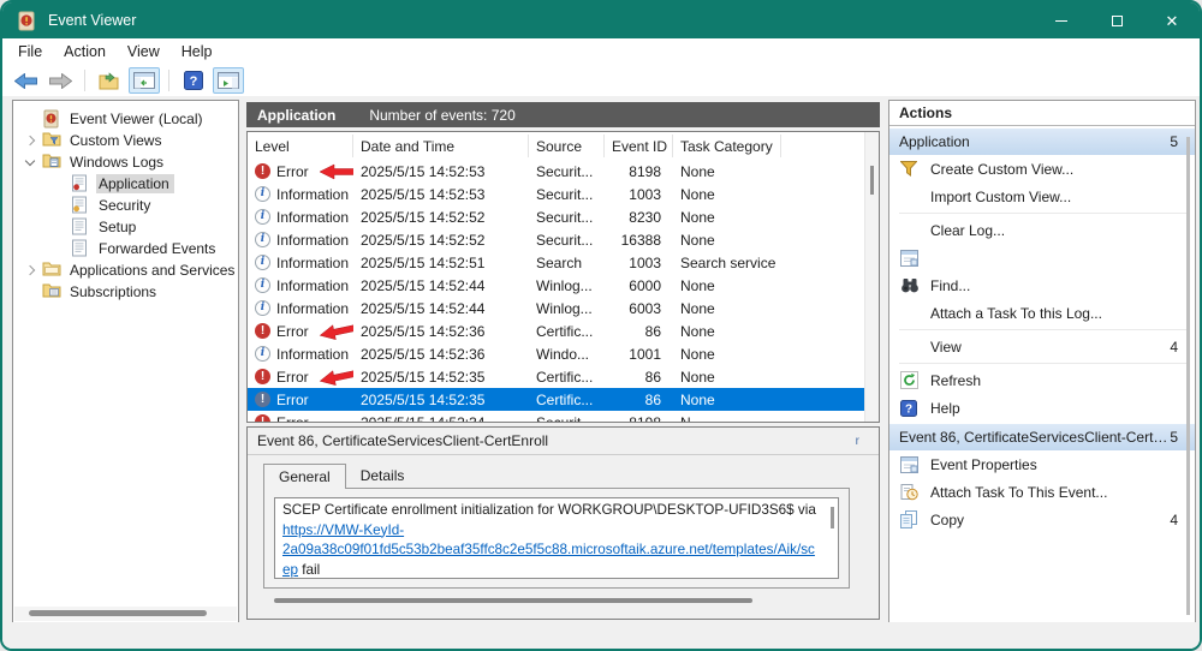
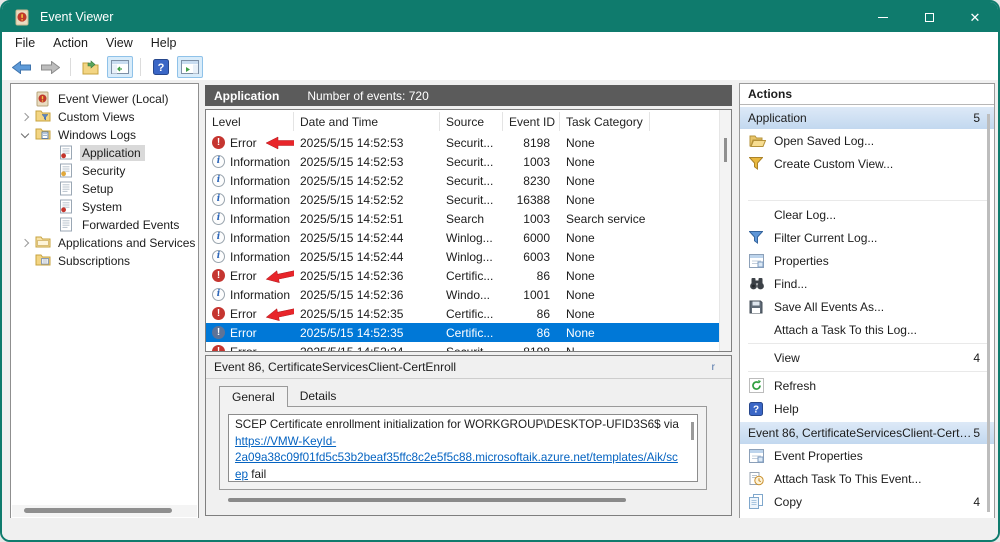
  Event Viewer
  ✕
  File
  Action
  View
  Help
  ?
  Event Viewer (Local)
  Custom Views
  Windows Logs
  Application
  Security
  Setup
+ System
  Forwarded Events
  Applications and Services
  Subscriptions
  Application
  Number of events: 720
  Level
  Date and Time
  Source
  Event ID
  Task Category
  Error
  2025/5/15 14:52:53
  Securit...
  8198
  None
  Information
  2025/5/15 14:52:53
  Securit...
  1003
  None
  Information
  2025/5/15 14:52:52
  Securit...
  8230
  None
  Information
  2025/5/15 14:52:52
  Securit...
  16388
  None
  Information
  2025/5/15 14:52:51
  Search
  1003
  Search service
  Information
  2025/5/15 14:52:44
  Winlog...
  6000
  None
  Information
  2025/5/15 14:52:44
  Winlog...
  6003
  None
  Error
  2025/5/15 14:52:36
  Certific...
  86
  None
  Information
  2025/5/15 14:52:36
  Windo...
  1001
  None
  Error
  2025/5/15 14:52:35
  Certific...
  86
  None
  Error
  2025/5/15 14:52:35
  Certific...
  86
  None
  Event 86, CertificateServicesClient-CertEnroll
  r
  General
  Details
  SCEP Certificate enrollment initialization for WORKGROUP\DESKTOP-UFID3S6$ via https://VMW-KeyId-2a09a38c09f01fd5c53b2beaf35ffc8c2e5f5c88.microsoftaik.azure.net/templates/Aik/scep fail
  Actions
  Application
  5
+ Open Saved Log...
  Create Custom View...
- Import Custom View...
  Clear Log...
+ Filter Current Log...
+ Properties
  Find...
+ Save All Events As...
  Attach a Task To this Log...
  View
  4
  Refresh
  ?
  Help
  Event 86, CertificateServicesClient-CertEn
  5
  Event Properties
  Attach Task To This Event...
  Copy
  4
